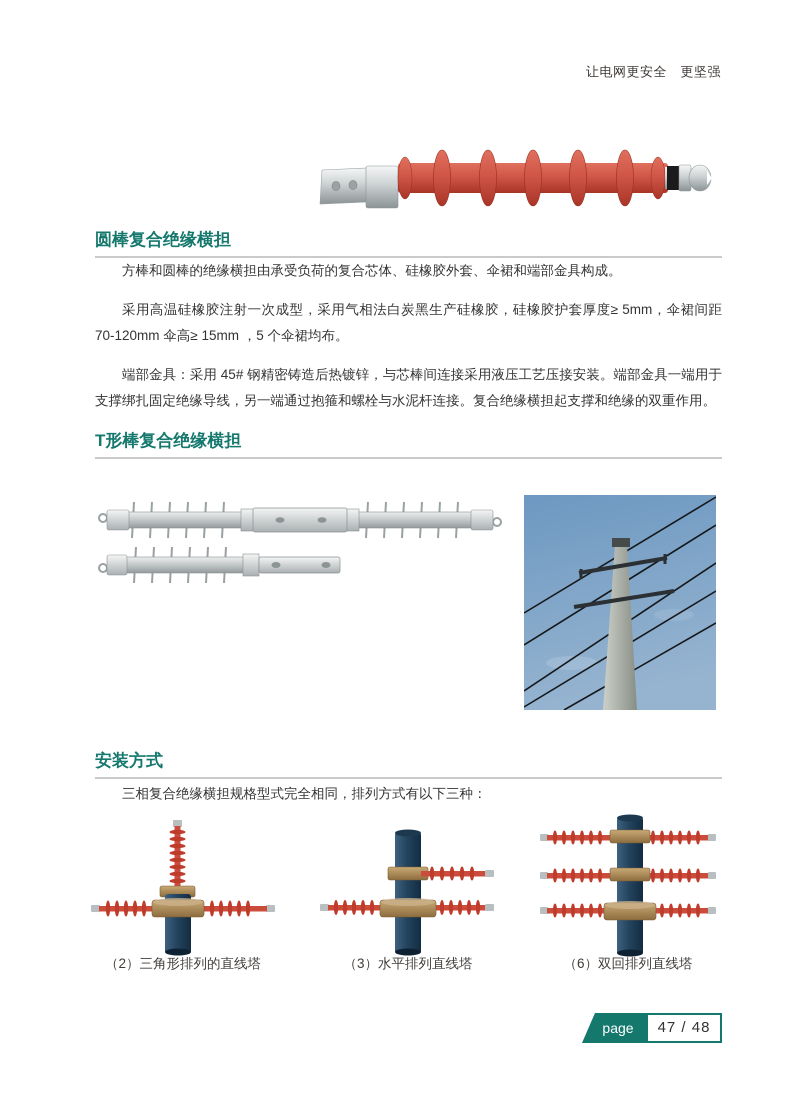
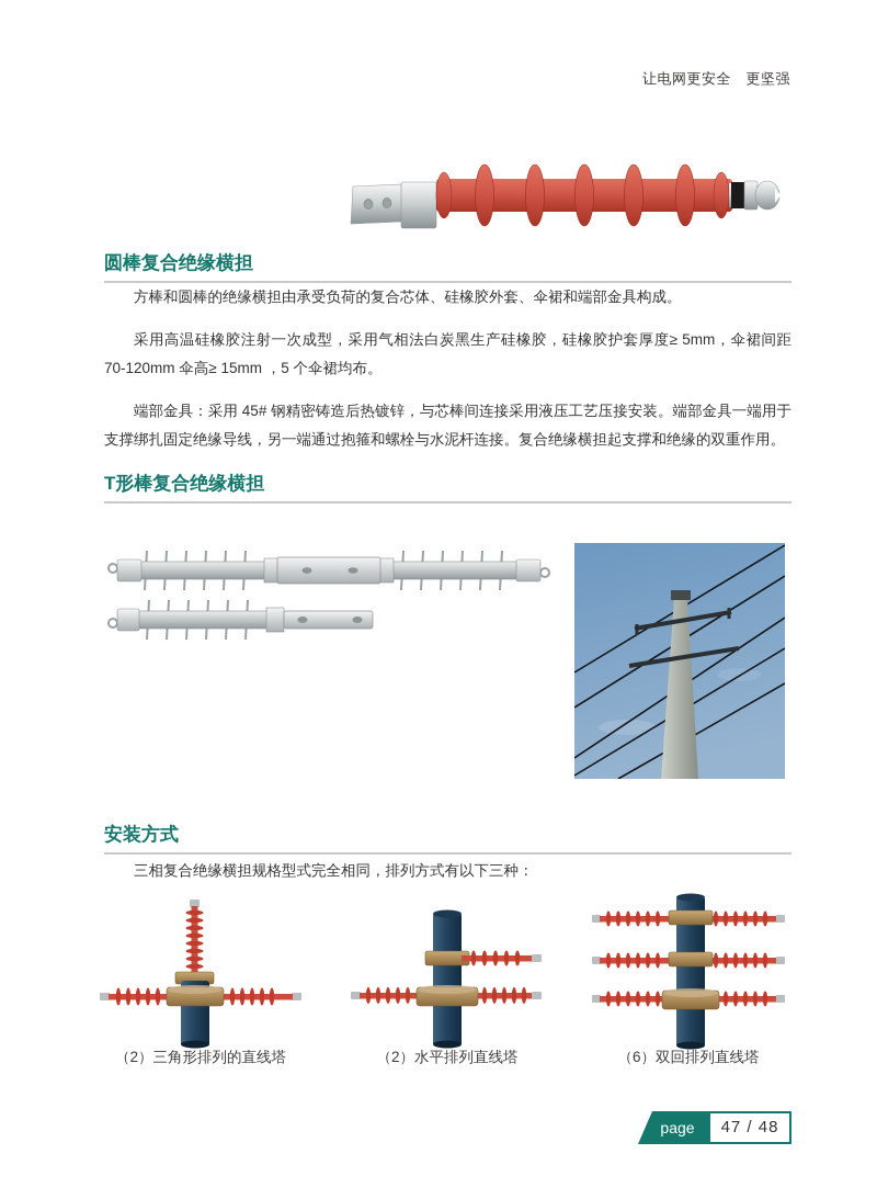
  让电网更安全 更坚强
  圆棒复合绝缘横担
  方棒和圆棒的绝缘横担由承受负荷的复合芯体、硅橡胶外套、伞裙和端部金具构成。
  采用高温硅橡胶注射一次成型，采用气相法白炭黑生产硅橡胶，硅橡胶护套厚度≥ 5mm，伞裙间距 70-120mm 伞高≥ 15mm ，5 个伞裙均布。
  端部金具：采用 45# 钢精密铸造后热镀锌，与芯棒间连接采用液压工艺压接安装。端部金具一端用于支撑绑扎固定绝缘导线，另一端通过抱箍和螺栓与水泥杆连接。复合绝缘横担起支撑和绝缘的双重作用。
  T形棒复合绝缘横担
  安装方式
  三相复合绝缘横担规格型式完全相同，排列方式有以下三种：
  （2）三角形排列的直线塔
- （3）水平排列直线塔
+ （2）水平排列直线塔
  （6）双回排列直线塔
  page
  47 / 48
